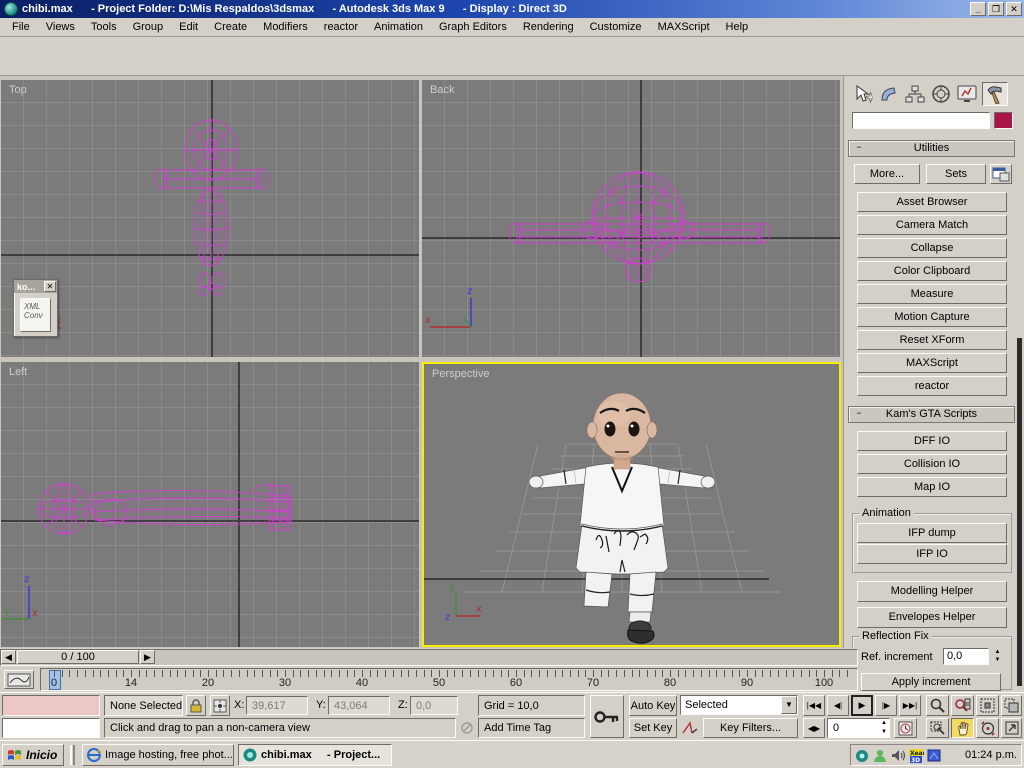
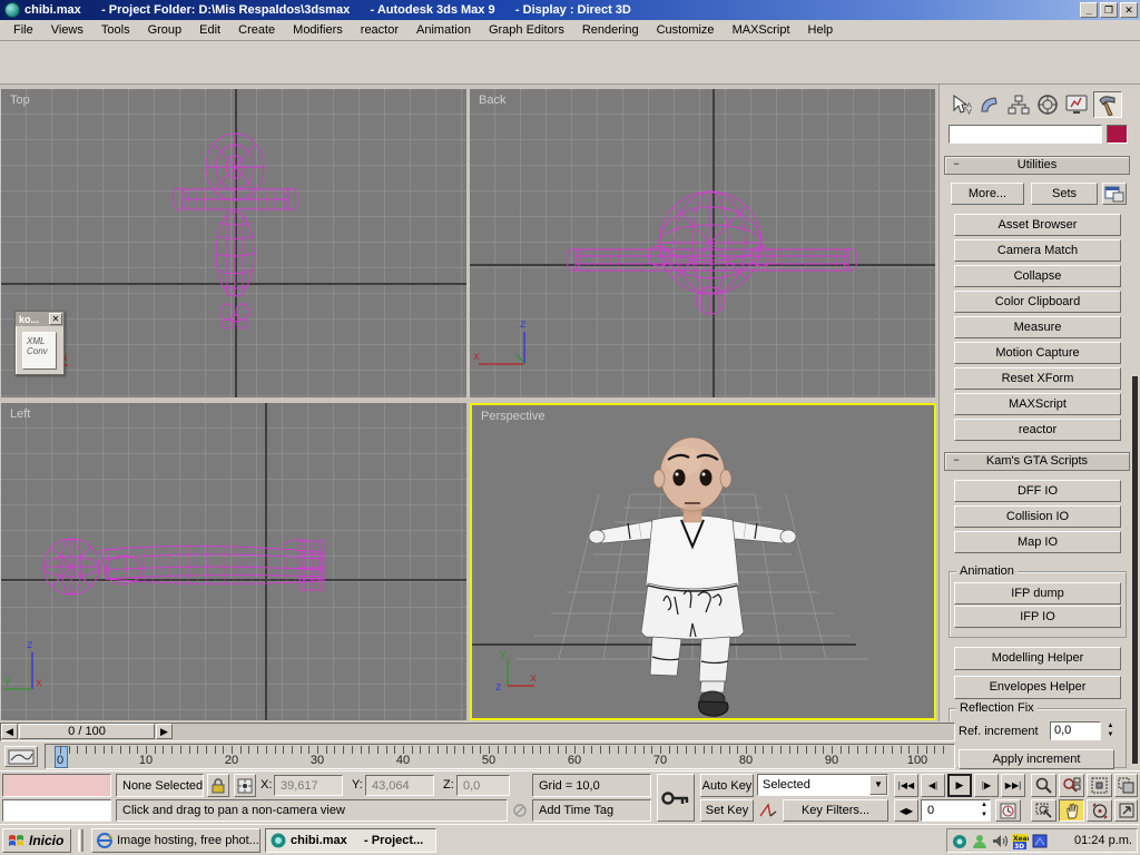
  chibi.max - Project Folder: D:\Mis Respaldos\3dsmax - Autodesk 3ds Max 9 - Display : Direct 3D
  _
  ❐
  ✕
  File
  Views
  Tools
  Group
  Edit
  Create
  Modifiers
  reactor
  Animation
  Graph Editors
  Rendering
  Customize
  MAXScript
  Help
  Top
  z
  x
  Back
  z
  y
  x
  Left
  y
  x
  z
  Perspective
  ko...
  ✕
  XML
  Conv
  −
  Utilities
  More...
  Sets
  Asset Browser
  Camera Match
  Collapse
  Color Clipboard
  Measure
  Motion Capture
  Reset XForm
  MAXScript
  reactor
  −
  Kam's GTA Scripts
  DFF IO
  Collision IO
  Map IO
  Animation
  IFP dump
  IFP IO
  Modelling Helper
  Envelopes Helper
  Reflection Fix
  Ref. increment
  0,0
  Apply increment
  ◀
  0 / 100
  ▶
  0
- 14
+ 10
  20
  30
  40
  50
  60
  70
  80
  90
  100
  None Selected
  X:
  39,617
  Y:
  43,064
  Z:
  0,0
  Grid = 10,0
  Click and drag to pan a non-camera view
  Add Time Tag
  Auto Key
  Set Key
  Selected
  ▼
  Key Filters...
  |◀◀
  ◀|
  ▶
  |▶
  ▶▶|
  ◀▶
  0
  Inicio
  Image hosting, free phot...
  chibi.max - Project...
  01:24 p.m.
